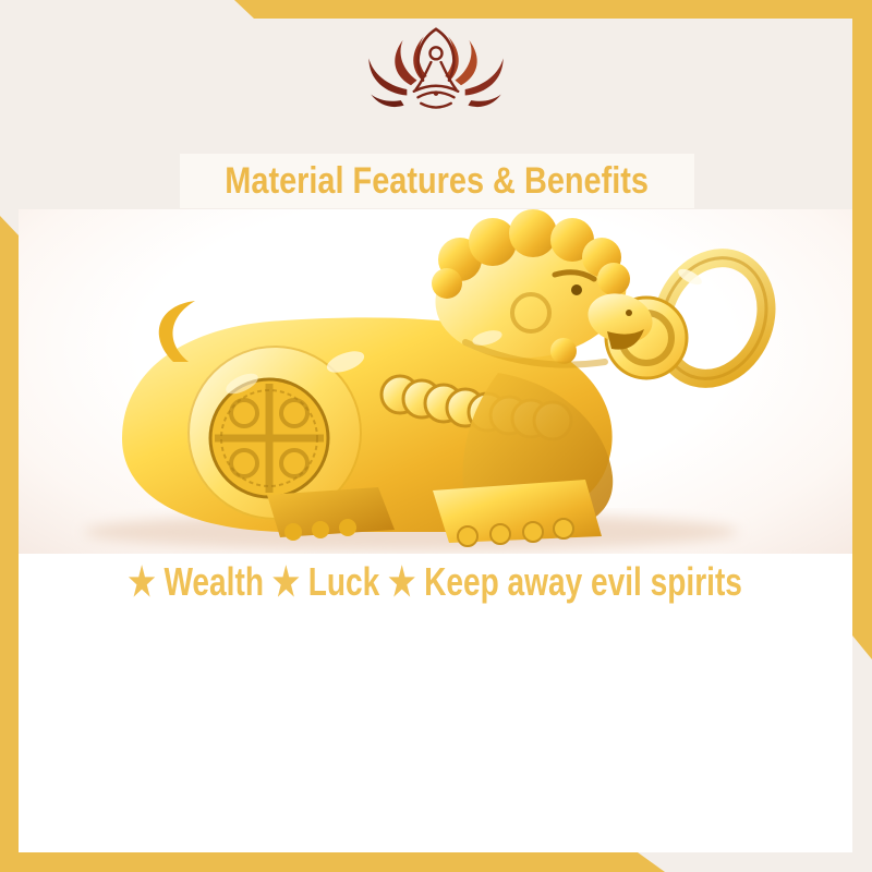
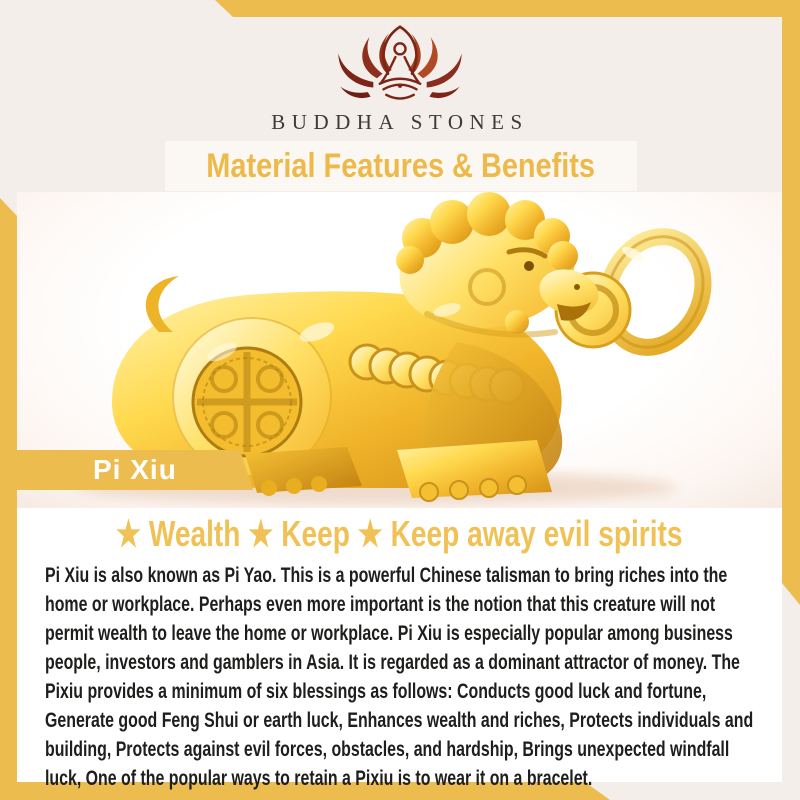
+ BUDDHA STONES
  Material Features & Benefits
+ Pi Xiu
- ★ Wealth ★ Luck ★ Keep away evil spirits
+ ★ Wealth ★ Keep ★ Keep away evil spirits
+ Pi Xiu is also known as Pi Yao. This is a powerful Chinese talisman to bring riches into the
+ home or workplace. Perhaps even more important is the notion that this creature will not
+ permit wealth to leave the home or workplace. Pi Xiu is especially popular among business
+ people, investors and gamblers in Asia. It is regarded as a dominant attractor of money. The
+ Pixiu provides a minimum of six blessings as follows: Conducts good luck and fortune,
+ Generate good Feng Shui or earth luck, Enhances wealth and riches, Protects individuals and
+ building, Protects against evil forces, obstacles, and hardship, Brings unexpected windfall
+ luck, One of the popular ways to retain a Pixiu is to wear it on a bracelet.
